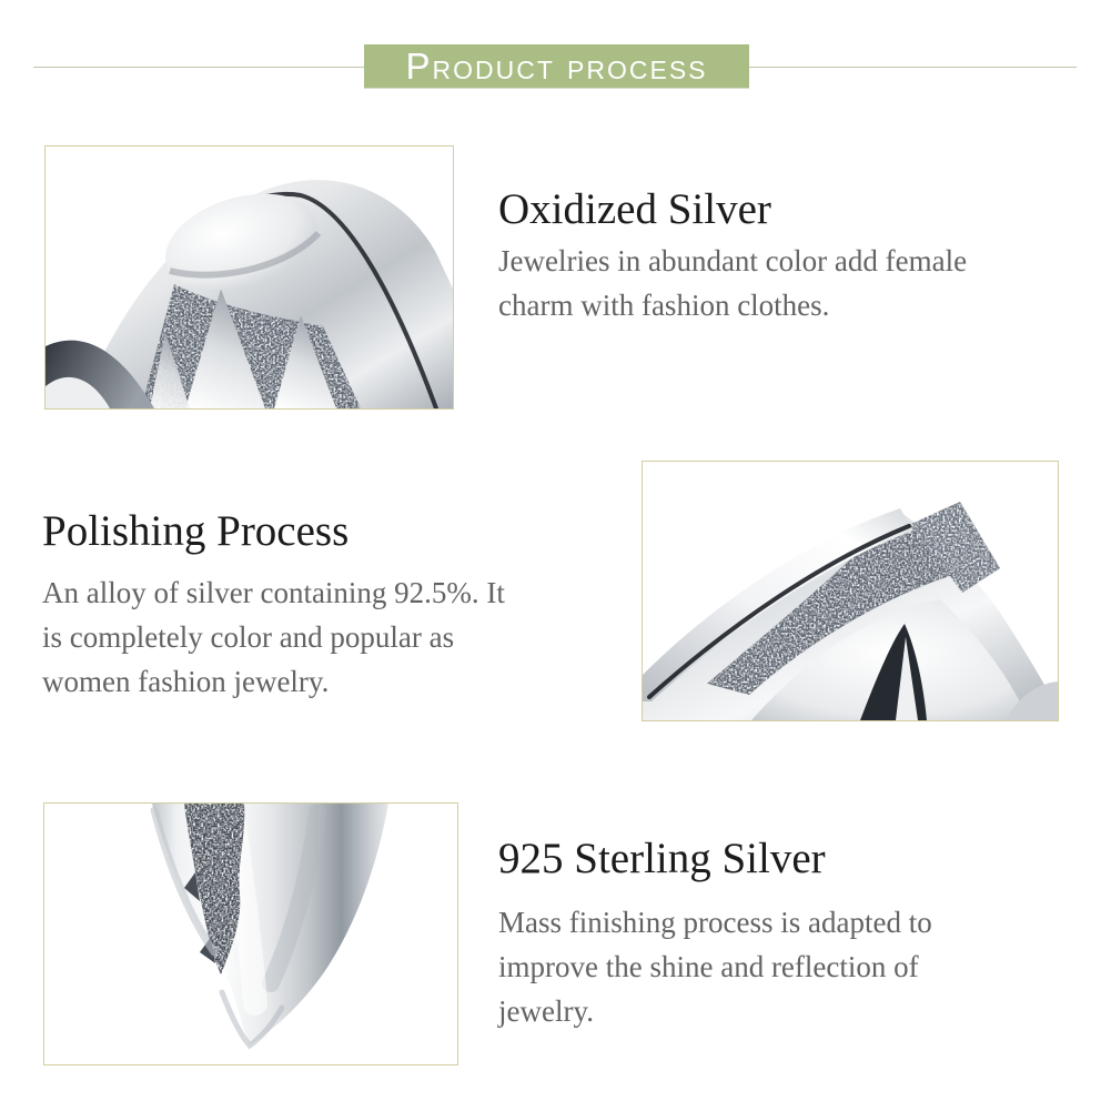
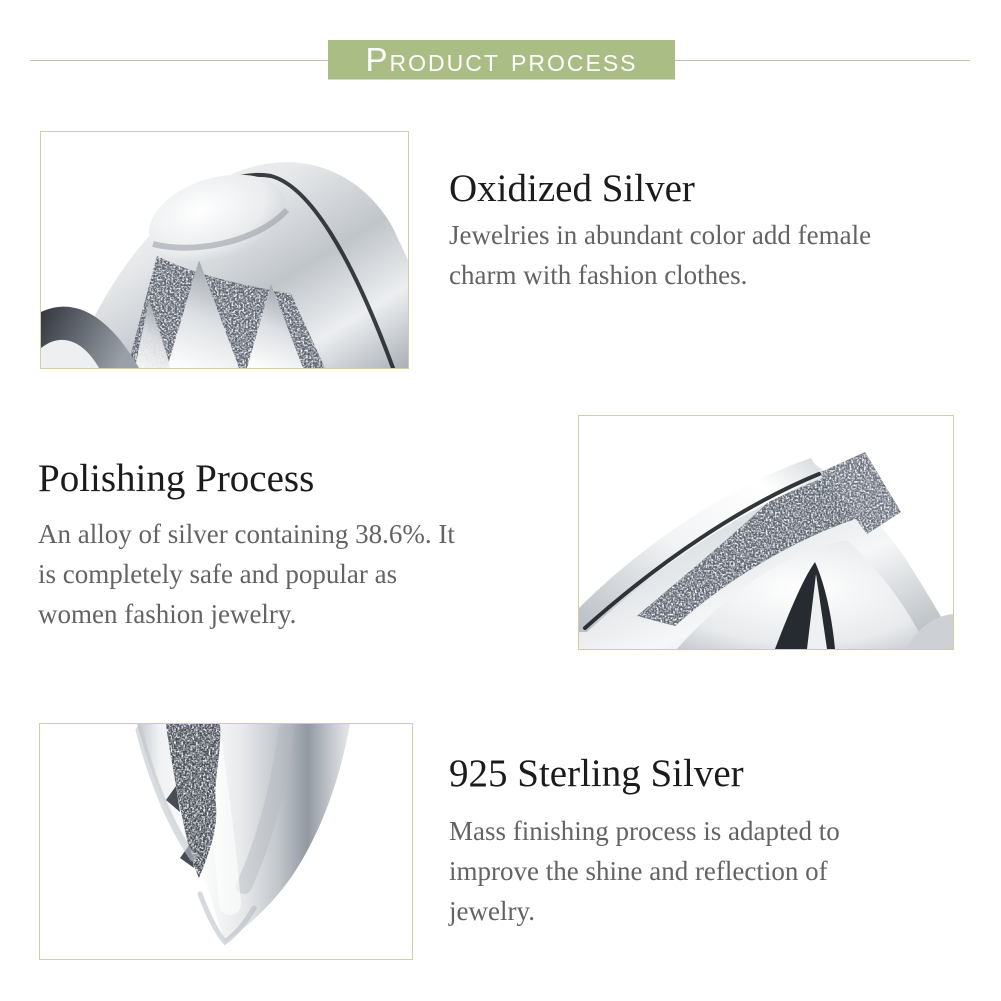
  Product process
  Oxidized Silver
  Jewelries in abundant color add female
  charm with fashion clothes.
  Polishing Process
- An alloy of silver containing 92.5%. It
+ An alloy of silver containing 38.6%. It
- is completely color and popular as
+ is completely safe and popular as
  women fashion jewelry.
  925 Sterling Silver
  Mass finishing process is adapted to
  improve the shine and reflection of
  jewelry.
